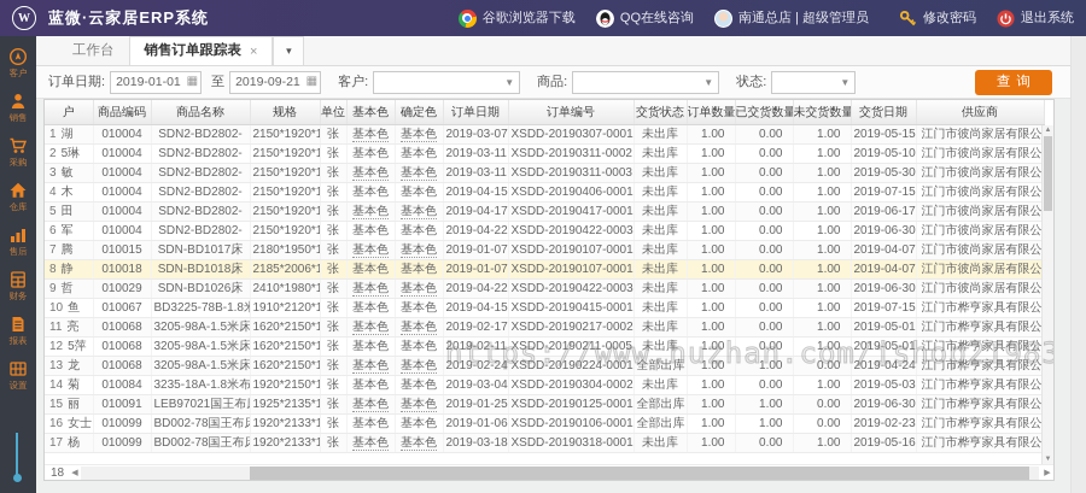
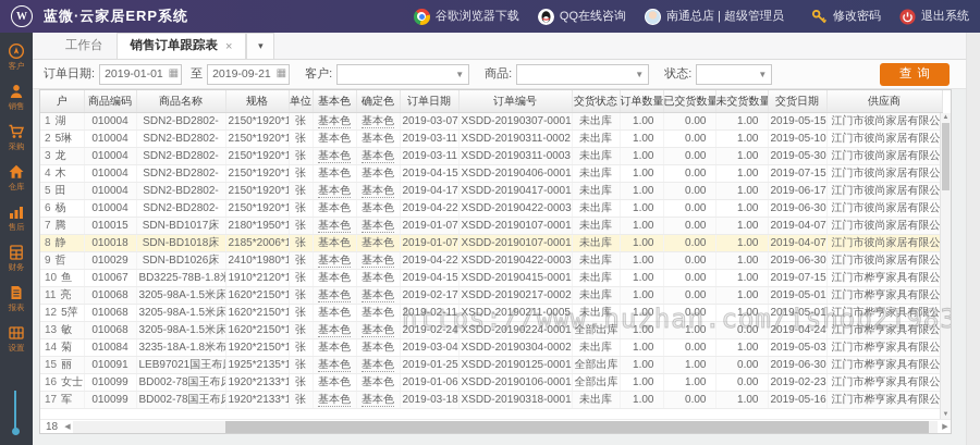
  W
  蓝微·云家居ERP系统
  谷歌浏览器下载
  QQ在线咨询
  南通总店 | 超级管理员
  修改密码
  退出系统
  客户
  销售
  采购
  仓库
  售后
  财务
  报表
  设置
  工作台
  销售订单跟踪表
  ×
  ▾
  订单日期:
  2019-01-01
  ▦
  至
  2019-09-21
  ▦
  客户:
  ▼
  商品:
  ▼
  状态:
  ▼
  查询
  户	商品编码	商品名称	规格	单位	基本色	确定色	订单日期	订单编号	交货状态	订单数量	已交货数量	未交货数量	交货日期	供应商
  1 湖	010004	SDN2-BD2802-	2150*1920*1	张	基本色	基本色	2019-03-07	XSDD-20190307-0001	未出库	1.00	0.00	1.00	2019-05-15	江门市彼尚家居有限公
  2 5琳	010004	SDN2-BD2802-	2150*1920*1	张	基本色	基本色	2019-03-11	XSDD-20190311-0002	未出库	1.00	0.00	1.00	2019-05-10	江门市彼尚家居有限公
- 3 敏	010004	SDN2-BD2802-	2150*1920*1	张	基本色	基本色	2019-03-11	XSDD-20190311-0003	未出库	1.00	0.00	1.00	2019-05-30	江门市彼尚家居有限公
+ 3 龙	010004	SDN2-BD2802-	2150*1920*1	张	基本色	基本色	2019-03-11	XSDD-20190311-0003	未出库	1.00	0.00	1.00	2019-05-30	江门市彼尚家居有限公
  4 木	010004	SDN2-BD2802-	2150*1920*1	张	基本色	基本色	2019-04-15	XSDD-20190406-0001	未出库	1.00	0.00	1.00	2019-07-15	江门市彼尚家居有限公
  5 田	010004	SDN2-BD2802-	2150*1920*1	张	基本色	基本色	2019-04-17	XSDD-20190417-0001	未出库	1.00	0.00	1.00	2019-06-17	江门市彼尚家居有限公
- 6 军	010004	SDN2-BD2802-	2150*1920*1	张	基本色	基本色	2019-04-22	XSDD-20190422-0003	未出库	1.00	0.00	1.00	2019-06-30	江门市彼尚家居有限公
+ 6 杨	010004	SDN2-BD2802-	2150*1920*1	张	基本色	基本色	2019-04-22	XSDD-20190422-0003	未出库	1.00	0.00	1.00	2019-06-30	江门市彼尚家居有限公
  7 腾	010015	SDN-BD1017床	2180*1950*1	张	基本色	基本色	2019-01-07	XSDD-20190107-0001	未出库	1.00	0.00	1.00	2019-04-07	江门市彼尚家居有限公
  8 静	010018	SDN-BD1018床	2185*2006*1	张	基本色	基本色	2019-01-07	XSDD-20190107-0001	未出库	1.00	0.00	1.00	2019-04-07	江门市彼尚家居有限公
  9 哲	010029	SDN-BD1026床	2410*1980*1	张	基本色	基本色	2019-04-22	XSDD-20190422-0003	未出库	1.00	0.00	1.00	2019-06-30	江门市彼尚家居有限公
  10 鱼	010067	BD3225-78B-1.8米	1910*2120*1	张	基本色	基本色	2019-04-15	XSDD-20190415-0001	未出库	1.00	0.00	1.00	2019-07-15	江门市桦亨家具有限公
  11 亮	010068	3205-98A-1.5米床	1620*2150*1	张	基本色	基本色	2019-02-17	XSDD-20190217-0002	未出库	1.00	0.00	1.00	2019-05-01	江门市桦亨家具有限公
  12 5萍	010068	3205-98A-1.5米床	1620*2150*1	张	基本色	基本色	2019-02-11	XSDD-20190211-0005	未出库	1.00	0.00	1.00	2019-05-01	江门市桦亨家具有限公
- 13 龙	010068	3205-98A-1.5米床	1620*2150*1	张	基本色	基本色	2019-02-24	XSDD-20190224-0001	全部出库	1.00	1.00	0.00	2019-04-24	江门市桦亨家具有限公
+ 13 敏	010068	3205-98A-1.5米床	1620*2150*1	张	基本色	基本色	2019-02-24	XSDD-20190224-0001	全部出库	1.00	1.00	0.00	2019-04-24	江门市桦亨家具有限公
  14 菊	010084	3235-18A-1.8米布	1920*2150*1	张	基本色	基本色	2019-03-04	XSDD-20190304-0002	未出库	1.00	0.00	1.00	2019-05-03	江门市桦亨家具有限公
  15 丽	010091	LEB97021国王布	1925*2135*1	张	基本色	基本色	2019-01-25	XSDD-20190125-0001	全部出库	1.00	1.00	0.00	2019-06-30	江门市桦亨家具有限公
  16 女士	010099	BD002-78国王布	1920*2133*1	张	基本色	基本色	2019-01-06	XSDD-20190106-0001	全部出库	1.00	1.00	0.00	2019-02-23	江门市桦亨家具有限公
- 17 杨	010099	BD002-78国王布	1920*2133*1	张	基本色	基本色	2019-03-18	XSDD-20190318-0001	未出库	1.00	0.00	1.00	2019-05-16	江门市桦亨家具有限公
+ 17 军	010099	BD002-78国王布	1920*2133*1	张	基本色	基本色	2019-03-18	XSDD-20190318-0001	未出库	1.00	0.00	1.00	2019-05-16	江门市桦亨家具有限公
  https://www.huzhan.com/ishop21983
  18
